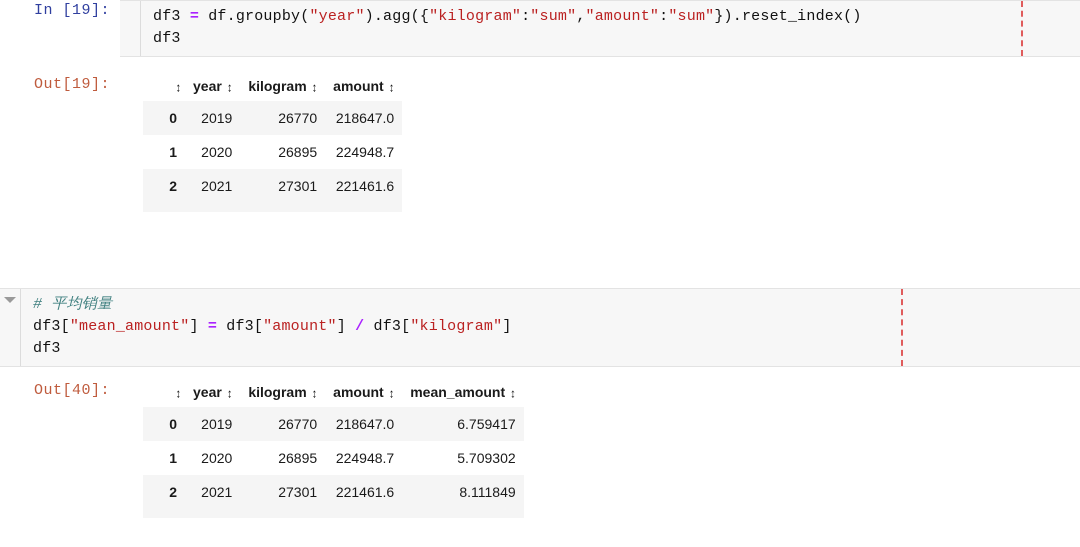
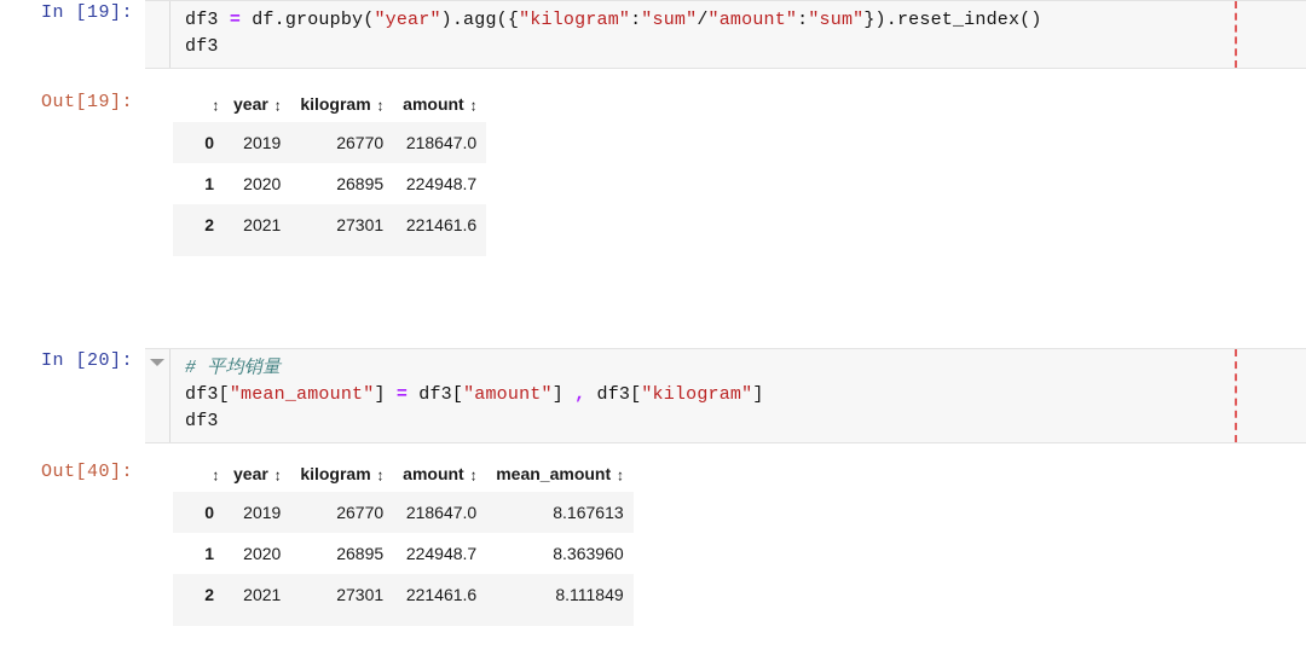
  In [19]:
- df3 = df.groupby("year").agg({"kilogram":"sum","amount":"sum"}).reset_index()
+ df3 = df.groupby("year").agg({"kilogram":"sum"/"amount":"sum"}).reset_index()
  df3
  Out[19]:
  ↕	year ↕	kilogram ↕	amount ↕
  0	2019	26770	218647.0
  1	2020	26895	224948.7
  2	2021	27301	221461.6
+ In [20]:
  # 平均销量
- df3["mean_amount"] = df3["amount"] / df3["kilogram"]
+ df3["mean_amount"] = df3["amount"] , df3["kilogram"]
  df3
  Out[40]:
  ↕	year ↕	kilogram ↕	amount ↕	mean_amount ↕
- 0	2019	26770	218647.0	6.759417
+ 0	2019	26770	218647.0	8.167613
- 1	2020	26895	224948.7	5.709302
+ 1	2020	26895	224948.7	8.363960
  2	2021	27301	221461.6	8.111849
